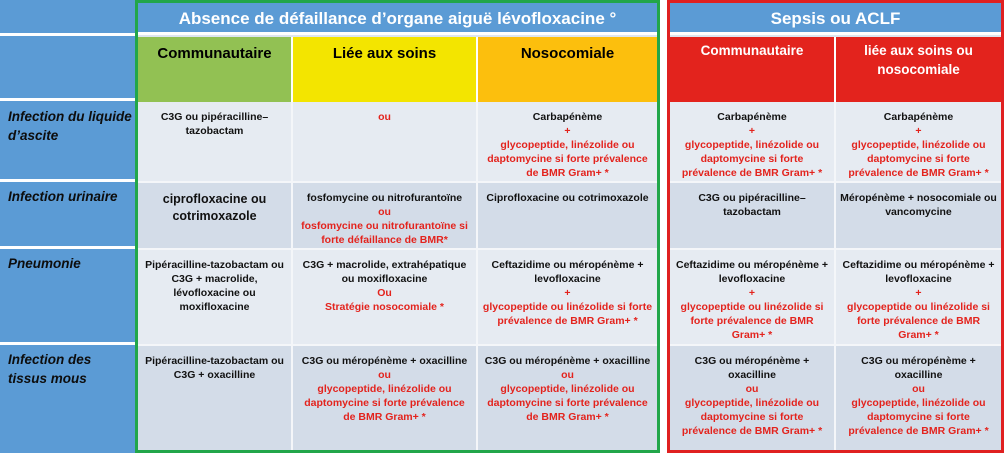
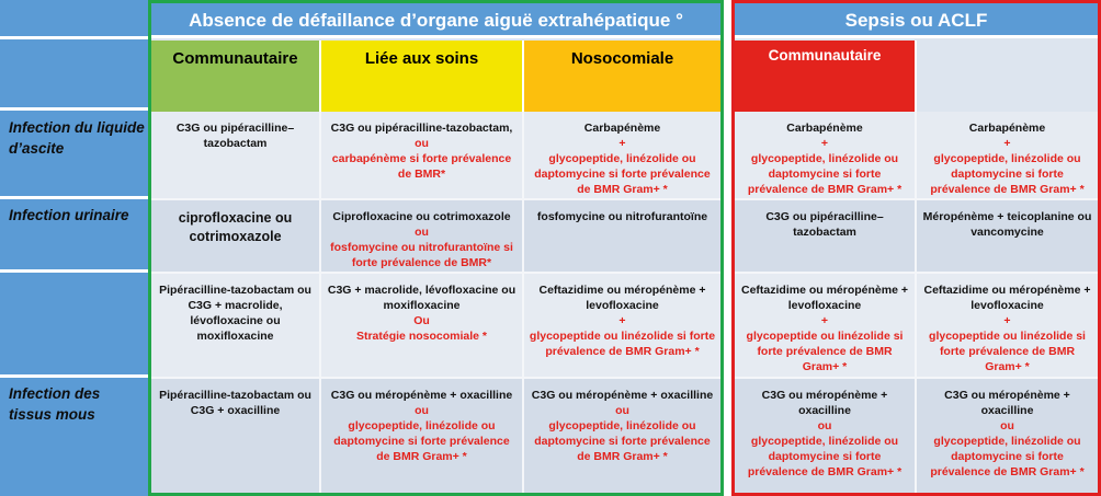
  Infection du liquide d’ascite
  Infection urinaire
- Pneumonie
  Infection des tissus mous
- Absence de défaillance d’organe aiguë lévofloxacine °
+ Absence de défaillance d’organe aiguë extrahépatique °
  Communautaire
  Liée aux soins
  Nosocomiale
  C3G ou pipéracilline–tazobactam
+ C3G ou pipéracilline-tazobactam,
  ou
+ carbapénème si forte prévalence de BMR*
  Carbapénème
  +
  glycopeptide, linézolide ou daptomycine si forte prévalence de BMR Gram+ *
  ciprofloxacine ou cotrimoxazole
- fosfomycine ou nitrofurantoïne
+ Ciprofloxacine ou cotrimoxazole
  ou
- fosfomycine ou nitrofurantoïne si forte défaillance de BMR*
+ fosfomycine ou nitrofurantoïne si forte prévalence de BMR*
- Ciprofloxacine ou cotrimoxazole
+ fosfomycine ou nitrofurantoïne
  Pipéracilline-tazobactam ou C3G + macrolide, lévofloxacine ou moxifloxacine
- C3G + macrolide, extrahépatique ou moxifloxacine
+ C3G + macrolide, lévofloxacine ou moxifloxacine
  Ou
  Stratégie nosocomiale *
  Ceftazidime ou méropénème + levofloxacine
  +
  glycopeptide ou linézolide si forte prévalence de BMR Gram+ *
  Pipéracilline-tazobactam ou C3G + oxacilline
  C3G ou méropénème + oxacilline
  ou
  glycopeptide, linézolide ou daptomycine si forte prévalence de BMR Gram+ *
  C3G ou méropénème + oxacilline
  ou
  glycopeptide, linézolide ou daptomycine si forte prévalence de BMR Gram+ *
  Sepsis ou ACLF
  Communautaire
- liée aux soins ou nosocomiale
  Carbapénème
  +
  glycopeptide, linézolide ou daptomycine si forte prévalence de BMR Gram+ *
  Carbapénème
  +
  glycopeptide, linézolide ou daptomycine si forte prévalence de BMR Gram+ *
  C3G ou pipéracilline–tazobactam
- Méropénème + nosocomiale ou vancomycine
+ Méropénème + teicoplanine ou vancomycine
  Ceftazidime ou méropénème + levofloxacine
  +
  glycopeptide ou linézolide si forte prévalence de BMR Gram+ *
  Ceftazidime ou méropénème + levofloxacine
  +
  glycopeptide ou linézolide si forte prévalence de BMR Gram+ *
  C3G ou méropénème + oxacilline
  ou
  glycopeptide, linézolide ou daptomycine si forte prévalence de BMR Gram+ *
  C3G ou méropénème + oxacilline
  ou
  glycopeptide, linézolide ou daptomycine si forte prévalence de BMR Gram+ *
